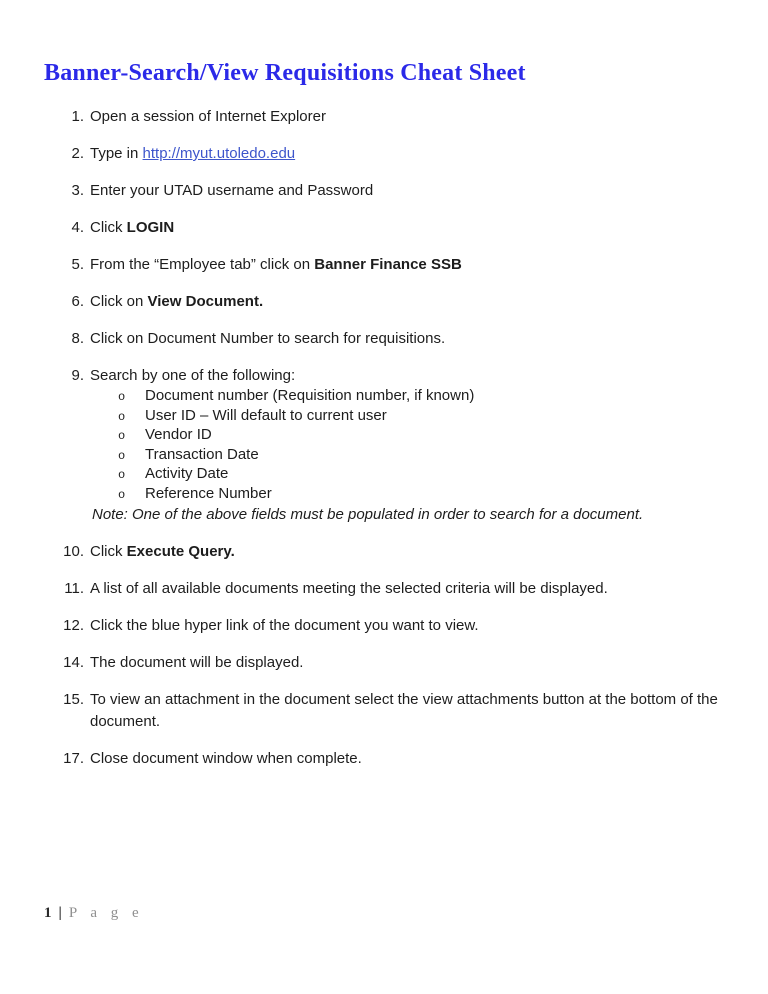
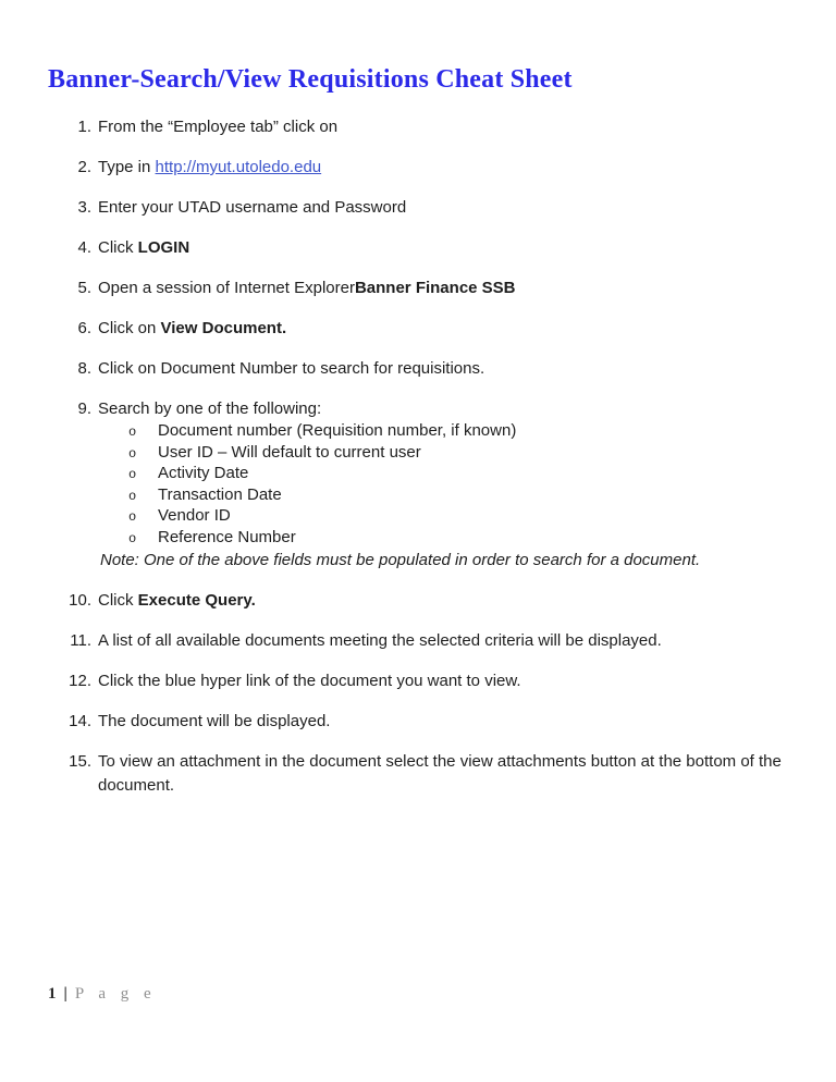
  Banner-Search/View Requisitions Cheat Sheet
  1.
- Open a session of Internet Explorer
+ From the “Employee tab” click on
  2.
  Type in http://myut.utoledo.edu
  3.
  Enter your UTAD username and Password
  4.
  Click LOGIN
  5.
- From the “Employee tab” click on Banner Finance SSB
+ Open a session of Internet ExplorerBanner Finance SSB
  6.
  Click on View Document.
  8.
  Click on Document Number to search for requisitions.
  9.
  Search by one of the following:
  o
  Document number (Requisition number, if known)
  o
  User ID – Will default to current user
  o
- Vendor ID
+ Activity Date
  o
  Transaction Date
  o
- Activity Date
+ Vendor ID
  o
  Reference Number
  Note: One of the above fields must be populated in order to search for a document.
  10.
  Click Execute Query.
  11.
  A list of all available documents meeting the selected criteria will be displayed.
  12.
  Click the blue hyper link of the document you want to view.
  14.
  The document will be displayed.
  15.
  To view an attachment in the document select the view attachments button at the bottom of the document.
- 17.
- Close document window when complete.
  1 | P a g e
